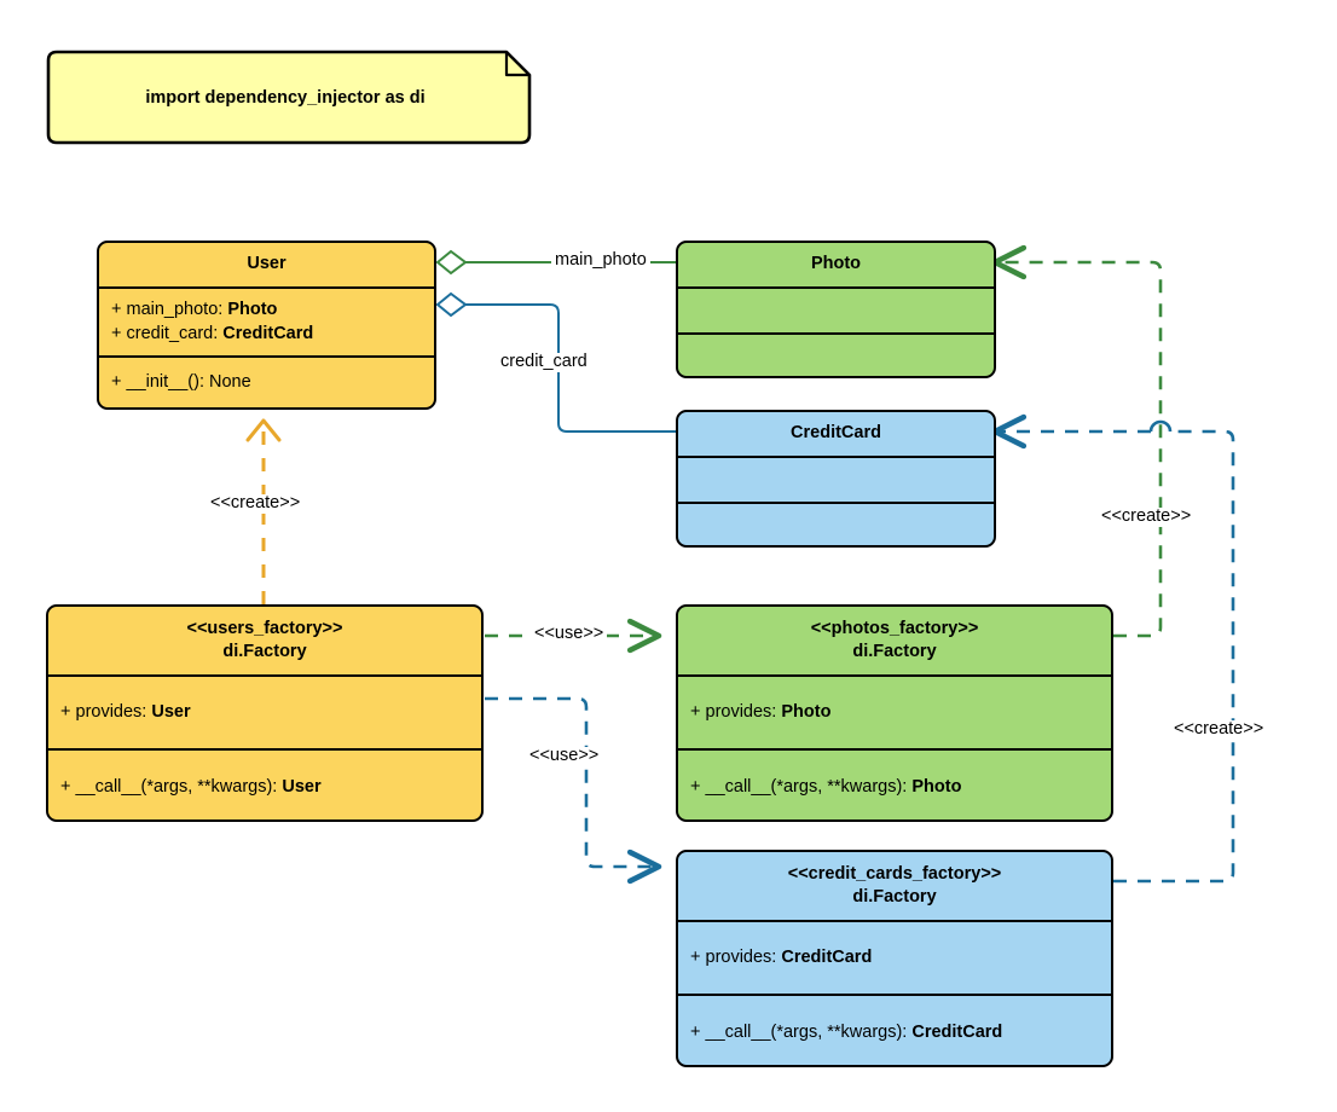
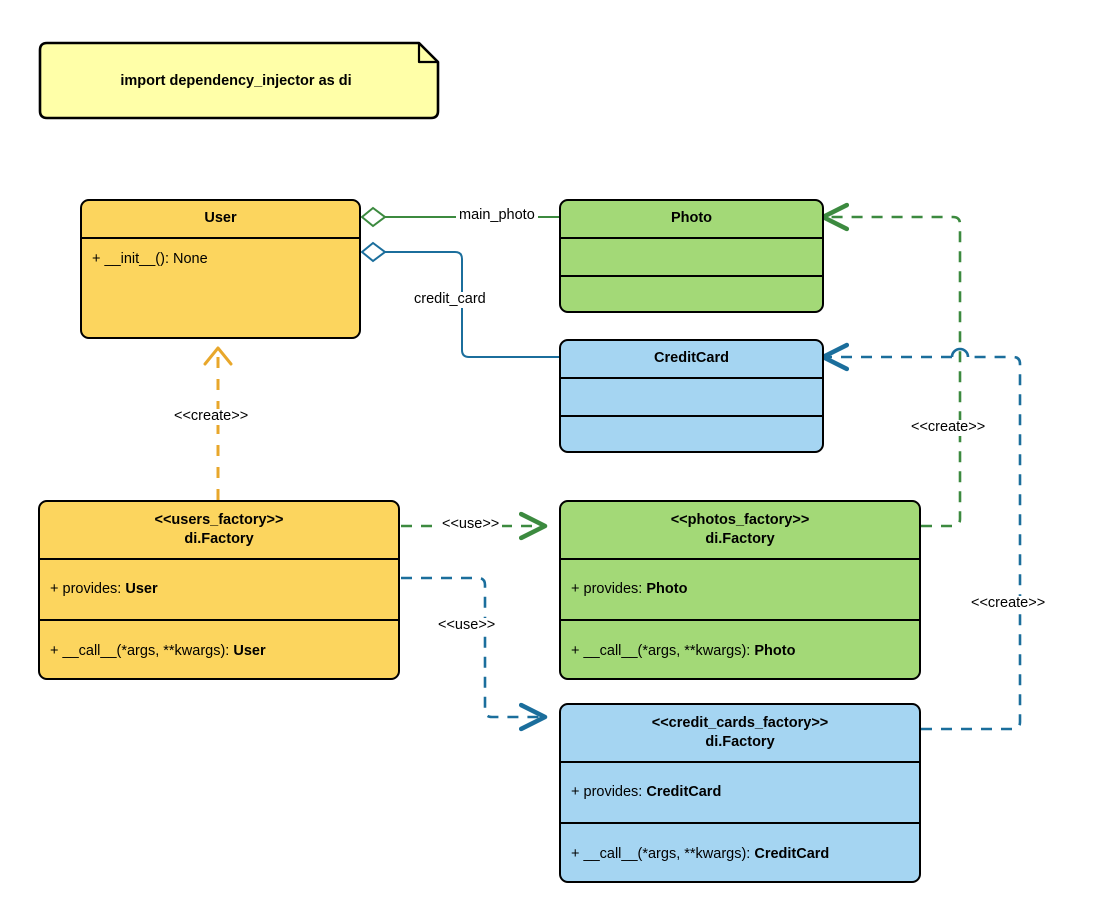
  import dependency_injector as di
  User
- + main_photo: Photo
- + credit_card: CreditCard
  + __init__(): None
  Photo
  CreditCard
  <<users_factory>>
  di.Factory
  + provides: User
  + __call__(*args, **kwargs): User
  <<photos_factory>>
  di.Factory
  + provides: Photo
  + __call__(*args, **kwargs): Photo
  <<credit_cards_factory>>
  di.Factory
  + provides: CreditCard
  + __call__(*args, **kwargs): CreditCard
  main_photo
  credit_card
  <<create>>
  <<use>>
  <<use>>
  <<create>>
  <<create>>
